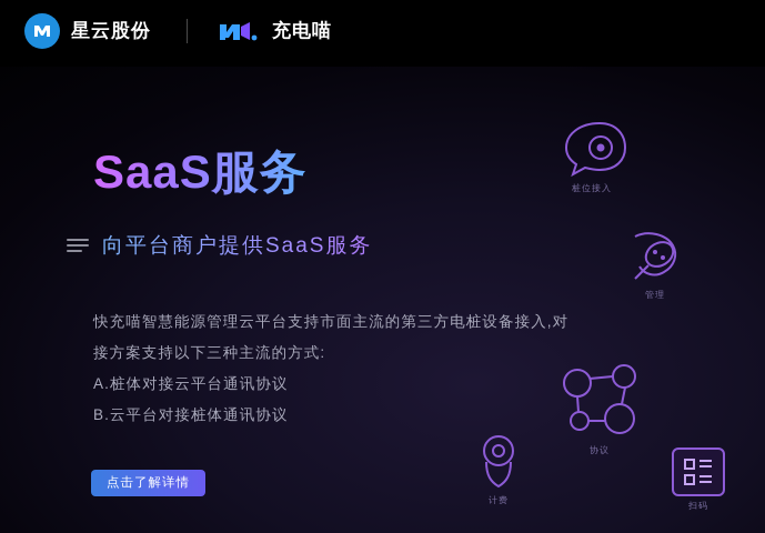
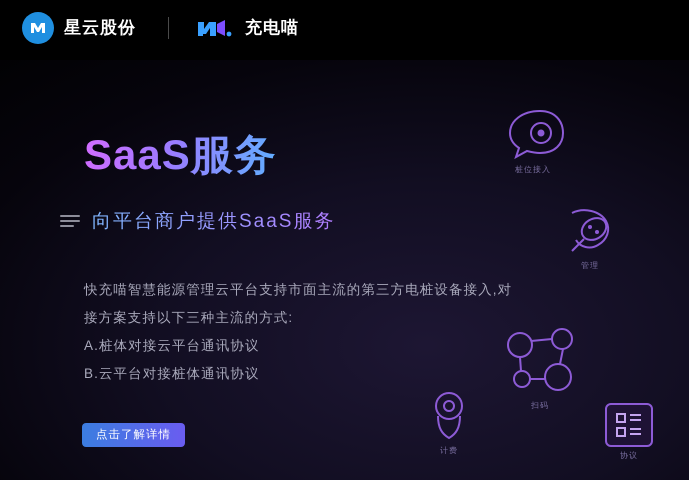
  星云股份
  充电喵
  SaaS服务
  向平台商户提供SaaS服务
  快充喵智慧能源管理云平台支持市面主流的第三方电桩设备接入,对
  接方案支持以下三种主流的方式:
  A.桩体对接云平台通讯协议
  B.云平台对接桩体通讯协议
  点击了解详情
  桩位接入
  管理
- 协议
+ 扫码
  计费
- 扫码
+ 协议
